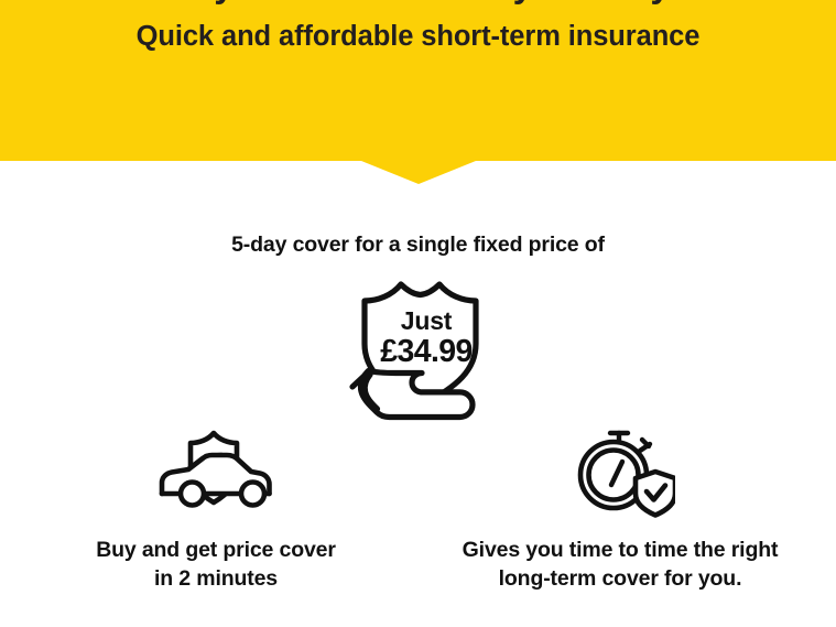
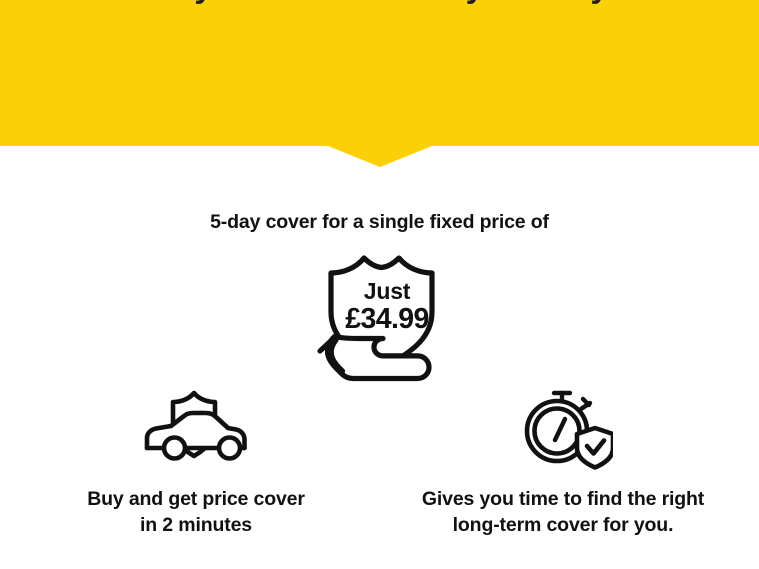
- Quick and affordable short-term insurance
  5-day cover for a single fixed price of
  Just
  £34.99
  Buy and get price cover
  in 2 minutes
- Gives you time to time the right
+ Gives you time to find the right
  long-term cover for you.
